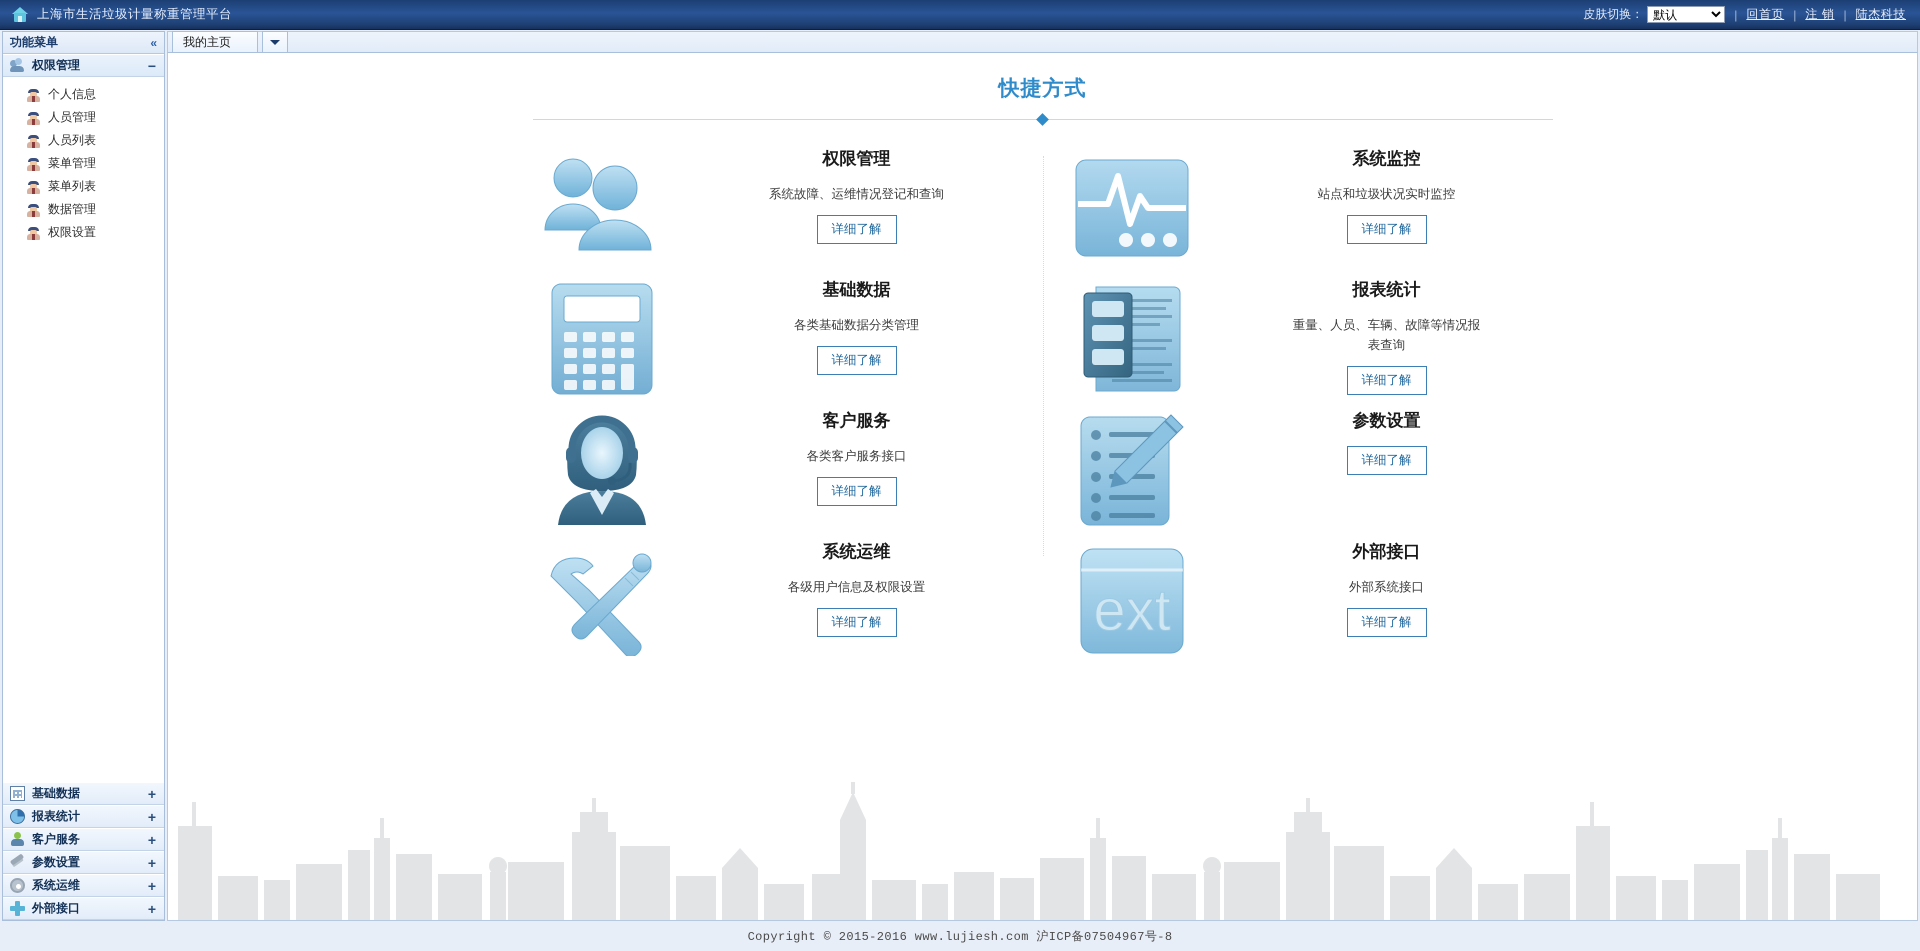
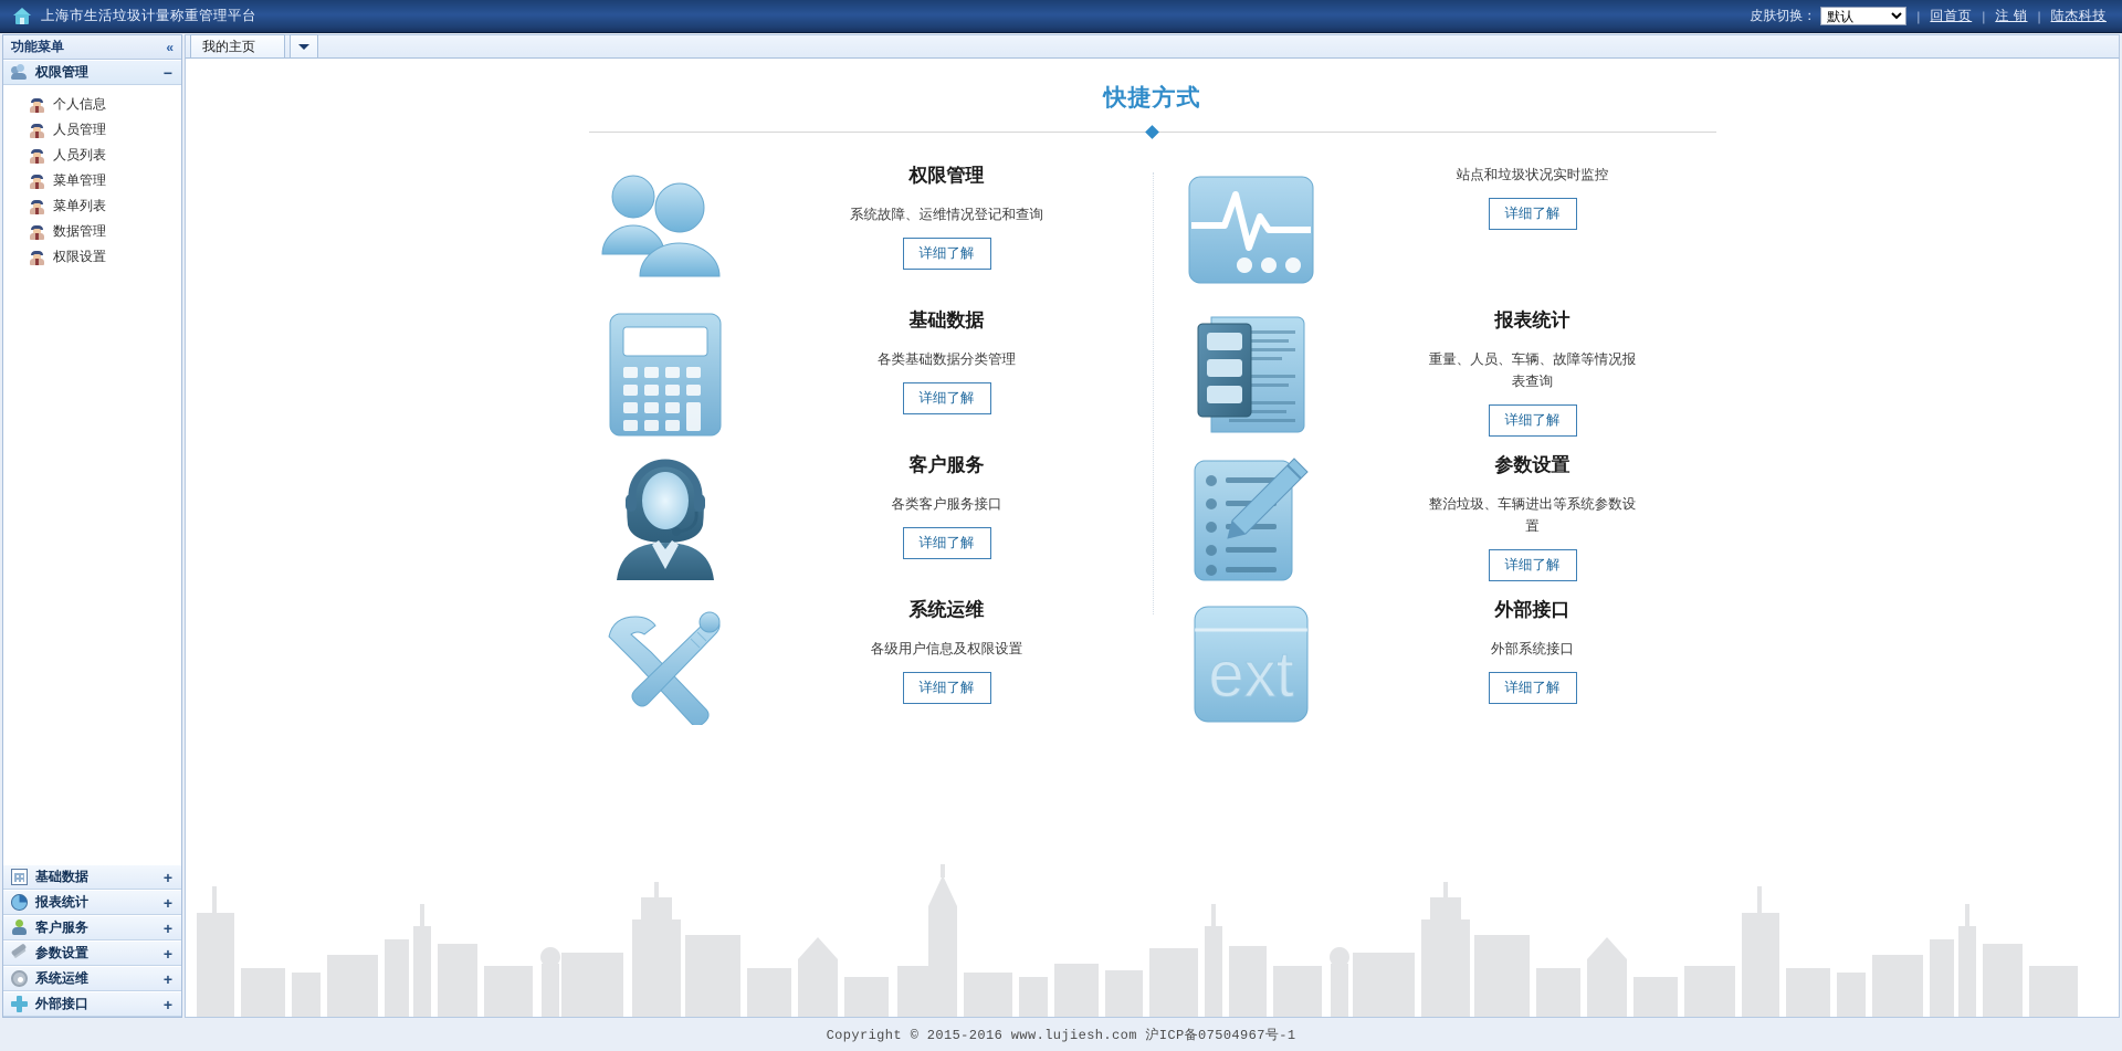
  上海市生活垃圾计量称重管理平台
  皮肤切换：
  默认
  |
  回首页
  |
  注 销
  |
  陆杰科技
  功能菜单
  «
  权限管理
  −
  个人信息
  人员管理
  人员列表
  菜单管理
  菜单列表
  数据管理
  权限设置
  基础数据
  +
  报表统计
  +
  客户服务
  +
  参数设置
  +
  系统运维
  +
  外部接口
  +
  我的主页
  快捷方式
  权限管理
  系统故障、运维情况登记和查询
  详细了解
  基础数据
  各类基础数据分类管理
  详细了解
  客户服务
  各类客户服务接口
  详细了解
  系统运维
  各级用户信息及权限设置
  详细了解
- 系统监控
  站点和垃圾状况实时监控
  详细了解
  报表统计
  重量、人员、车辆、故障等情况报表查询
  详细了解
  参数设置
+ 整治垃圾、车辆进出等系统参数设置
  详细了解
  ext
  外部接口
  外部系统接口
  详细了解
- Copyright © 2015-2016 www.lujiesh.com 沪ICP备07504967号-8
+ Copyright © 2015-2016 www.lujiesh.com 沪ICP备07504967号-1
